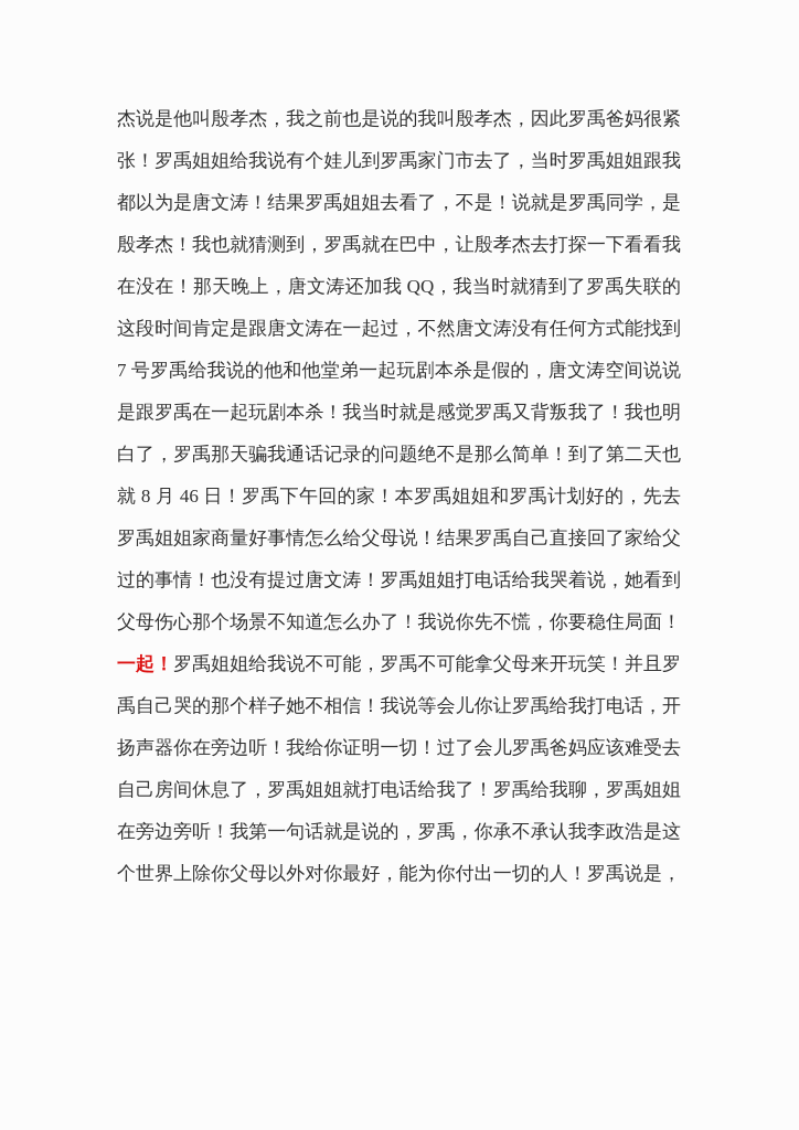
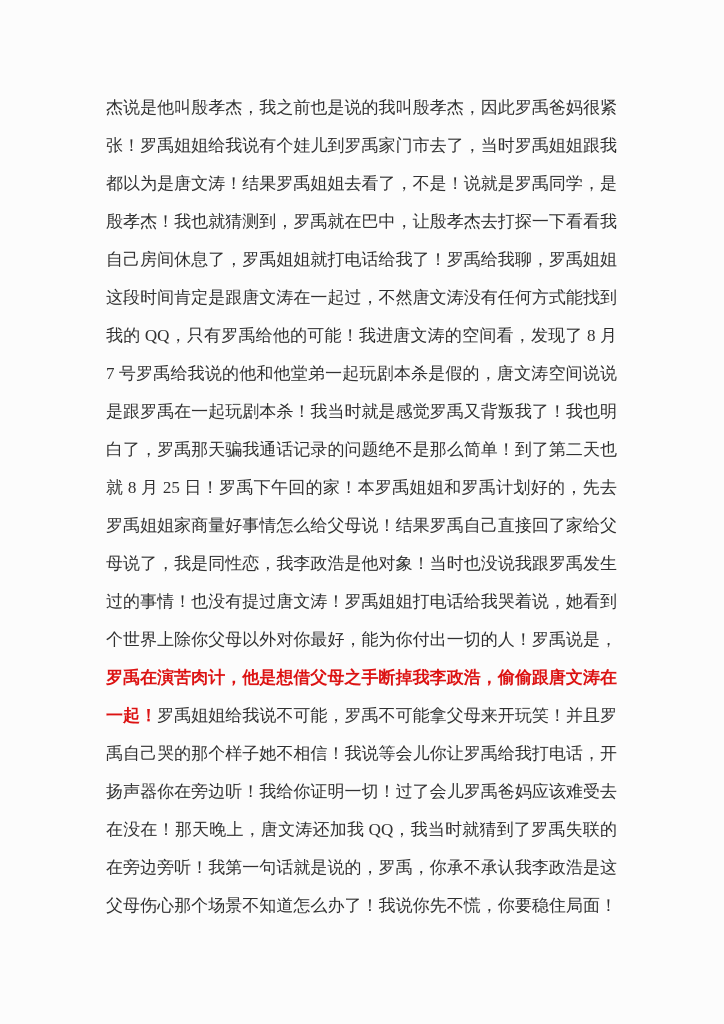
  杰说是他叫殷孝杰，我之前也是说的我叫殷孝杰，因此罗禹爸妈很紧
  张！罗禹姐姐给我说有个娃儿到罗禹家门市去了，当时罗禹姐姐跟我
  都以为是唐文涛！结果罗禹姐姐去看了，不是！说就是罗禹同学，是
  殷孝杰！我也就猜测到，罗禹就在巴中，让殷孝杰去打探一下看看我
- 在没在！那天晚上，唐文涛还加我 QQ，我当时就猜到了罗禹失联的
+ 自己房间休息了，罗禹姐姐就打电话给我了！罗禹给我聊，罗禹姐姐
  这段时间肯定是跟唐文涛在一起过，不然唐文涛没有任何方式能找到
+ 我的 QQ，只有罗禹给他的可能！我进唐文涛的空间看，发现了 8 月
  7 号罗禹给我说的他和他堂弟一起玩剧本杀是假的，唐文涛空间说说
  是跟罗禹在一起玩剧本杀！我当时就是感觉罗禹又背叛我了！我也明
  白了，罗禹那天骗我通话记录的问题绝不是那么简单！到了第二天也
- 就 8 月 46 日！罗禹下午回的家！本罗禹姐姐和罗禹计划好的，先去
+ 就 8 月 25 日！罗禹下午回的家！本罗禹姐姐和罗禹计划好的，先去
  罗禹姐姐家商量好事情怎么给父母说！结果罗禹自己直接回了家给父
+ 母说了，我是同性恋，我李政浩是他对象！当时也没说我跟罗禹发生
  过的事情！也没有提过唐文涛！罗禹姐姐打电话给我哭着说，她看到
- 父母伤心那个场景不知道怎么办了！我说你先不慌，你要稳住局面！
+ 个世界上除你父母以外对你最好，能为你付出一切的人！罗禹说是，
+ 罗禹在演苦肉计，他是想借父母之手断掉我李政浩，偷偷跟唐文涛在
  一起！罗禹姐姐给我说不可能，罗禹不可能拿父母来开玩笑！并且罗
  禹自己哭的那个样子她不相信！我说等会儿你让罗禹给我打电话，开
  扬声器你在旁边听！我给你证明一切！过了会儿罗禹爸妈应该难受去
- 自己房间休息了，罗禹姐姐就打电话给我了！罗禹给我聊，罗禹姐姐
+ 在没在！那天晚上，唐文涛还加我 QQ，我当时就猜到了罗禹失联的
  在旁边旁听！我第一句话就是说的，罗禹，你承不承认我李政浩是这
- 个世界上除你父母以外对你最好，能为你付出一切的人！罗禹说是，
+ 父母伤心那个场景不知道怎么办了！我说你先不慌，你要稳住局面！
